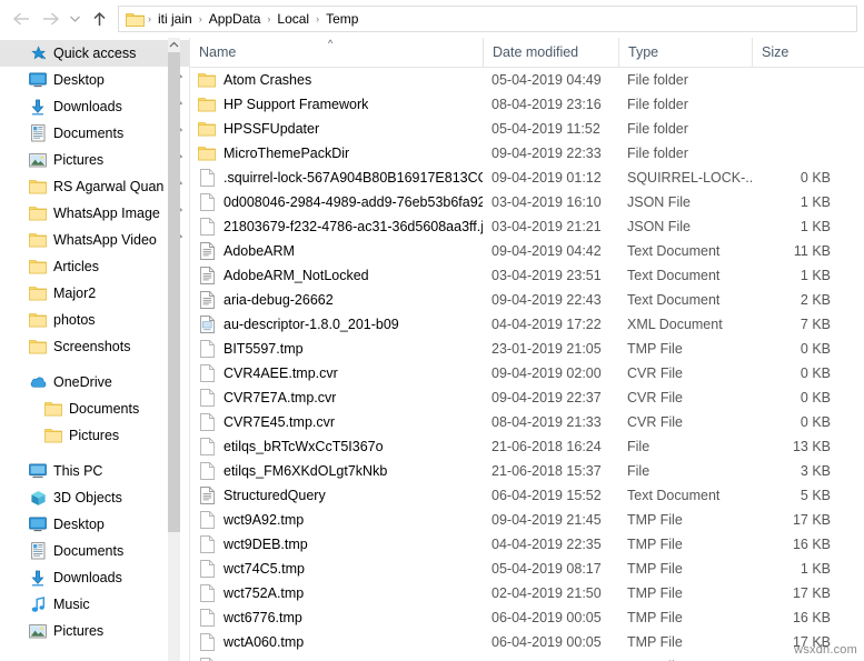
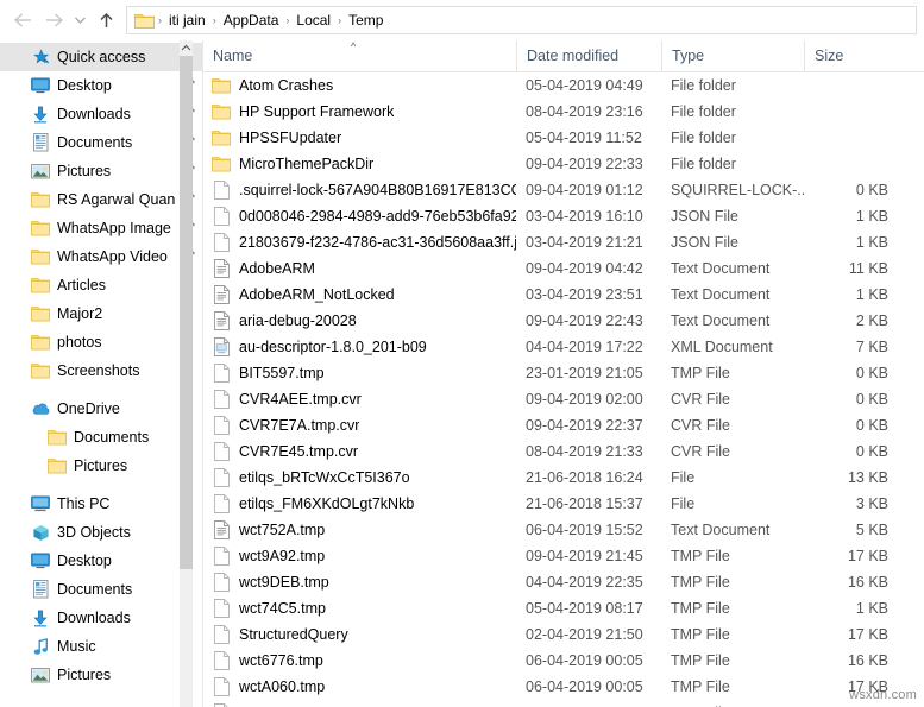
  ›
  iti jain
  ›
  AppData
  ›
  Local
  ›
  Temp
  Quick access
  Desktop
  Downloads
  Documents
  Pictures
  RS Agarwal Quan
  WhatsApp Image
  WhatsApp Video
  Articles
  Major2
  photos
  Screenshots
  OneDrive
  Documents
  Pictures
  This PC
  3D Objects
  Desktop
  Documents
  Downloads
  Music
  Pictures
  Name
  ^
  Date modified
  Type
  Size
  Atom Crashes
  05-04-2019 04:49
  File folder
  HP Support Framework
  08-04-2019 23:16
  File folder
  HPSSFUpdater
  05-04-2019 11:52
  File folder
  MicroThemePackDir
  09-04-2019 22:33
  File folder
  .squirrel-lock-567A904B80B16917E813C
  09-04-2019 01:12
  SQUIRREL-LOCK-..
  0 KB
  0d008046-2984-4989-add9-76eb53b6fa92
  03-04-2019 16:10
  JSON File
  1 KB
  21803679-f232-4786-ac31-36d5608aa3ff.j
  03-04-2019 21:21
  JSON File
  1 KB
  AdobeARM
  09-04-2019 04:42
  Text Document
  11 KB
  AdobeARM_NotLocked
  03-04-2019 23:51
  Text Document
  1 KB
- aria-debug-26662
+ aria-debug-20028
  09-04-2019 22:43
  Text Document
  2 KB
  au-descriptor-1.8.0_201-b09
  04-04-2019 17:22
  XML Document
  7 KB
  BIT5597.tmp
  23-01-2019 21:05
  TMP File
  0 KB
  CVR4AEE.tmp.cvr
  09-04-2019 02:00
  CVR File
  0 KB
  CVR7E7A.tmp.cvr
  09-04-2019 22:37
  CVR File
  0 KB
  CVR7E45.tmp.cvr
  08-04-2019 21:33
  CVR File
  0 KB
  etilqs_bRTcWxCcT5I367o
  21-06-2018 16:24
  File
  13 KB
  etilqs_FM6XKdOLgt7kNkb
  21-06-2018 15:37
  File
  3 KB
- StructuredQuery
+ wct752A.tmp
  06-04-2019 15:52
  Text Document
  5 KB
  wct9A92.tmp
  09-04-2019 21:45
  TMP File
  17 KB
  wct9DEB.tmp
  04-04-2019 22:35
  TMP File
  16 KB
  wct74C5.tmp
  05-04-2019 08:17
  TMP File
  1 KB
- wct752A.tmp
+ StructuredQuery
  02-04-2019 21:50
  TMP File
  17 KB
  wct6776.tmp
  06-04-2019 00:05
  TMP File
  16 KB
  wctA060.tmp
  06-04-2019 00:05
  TMP File
  17 KB
  wsxdn.com
